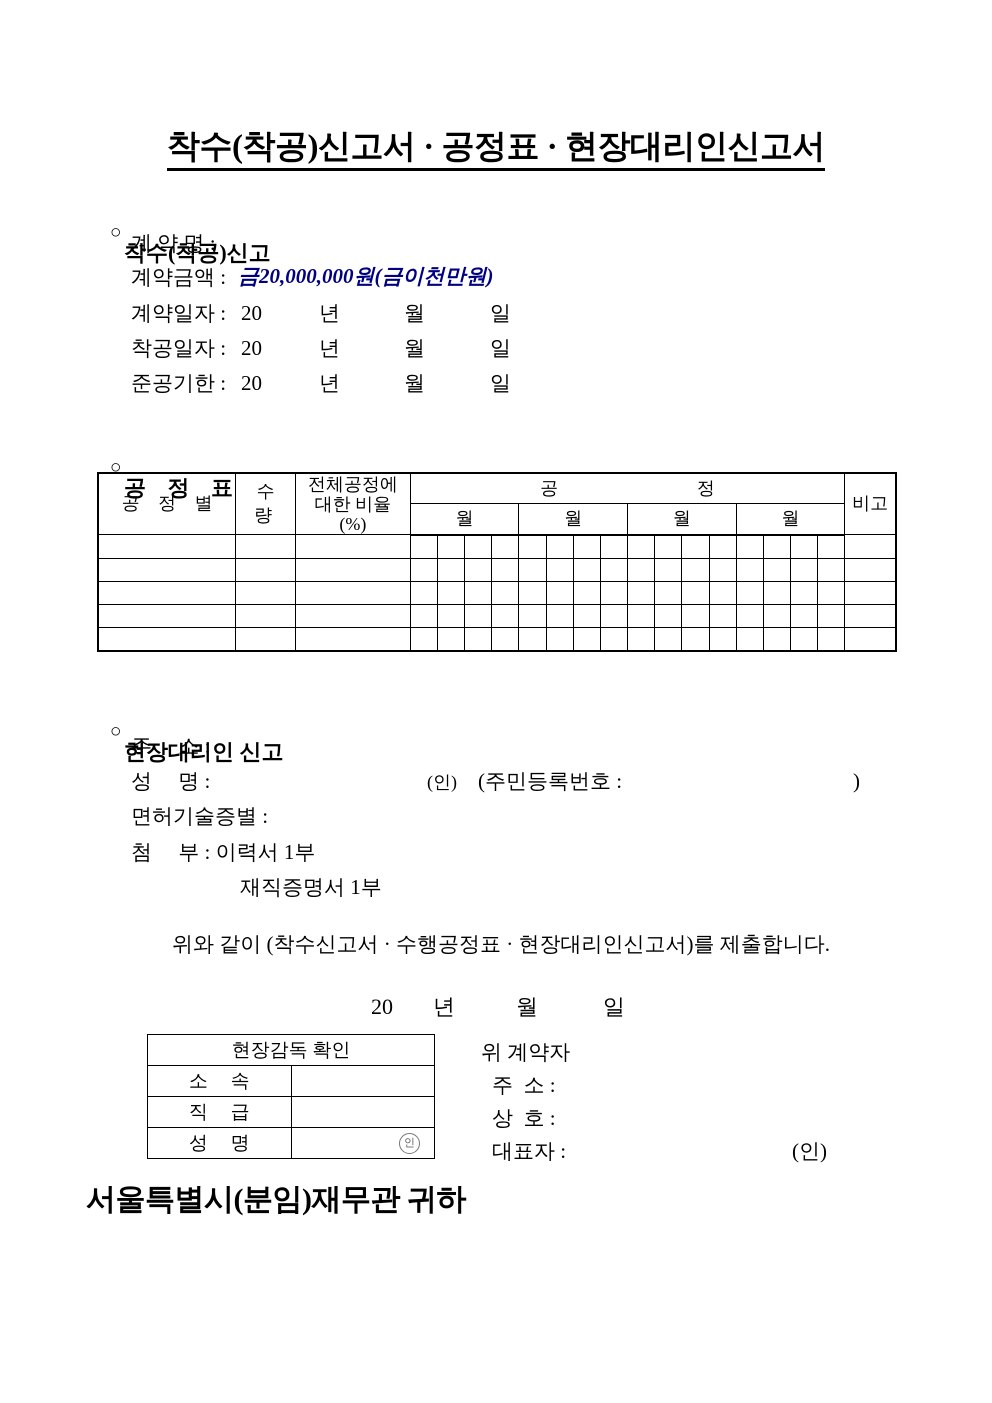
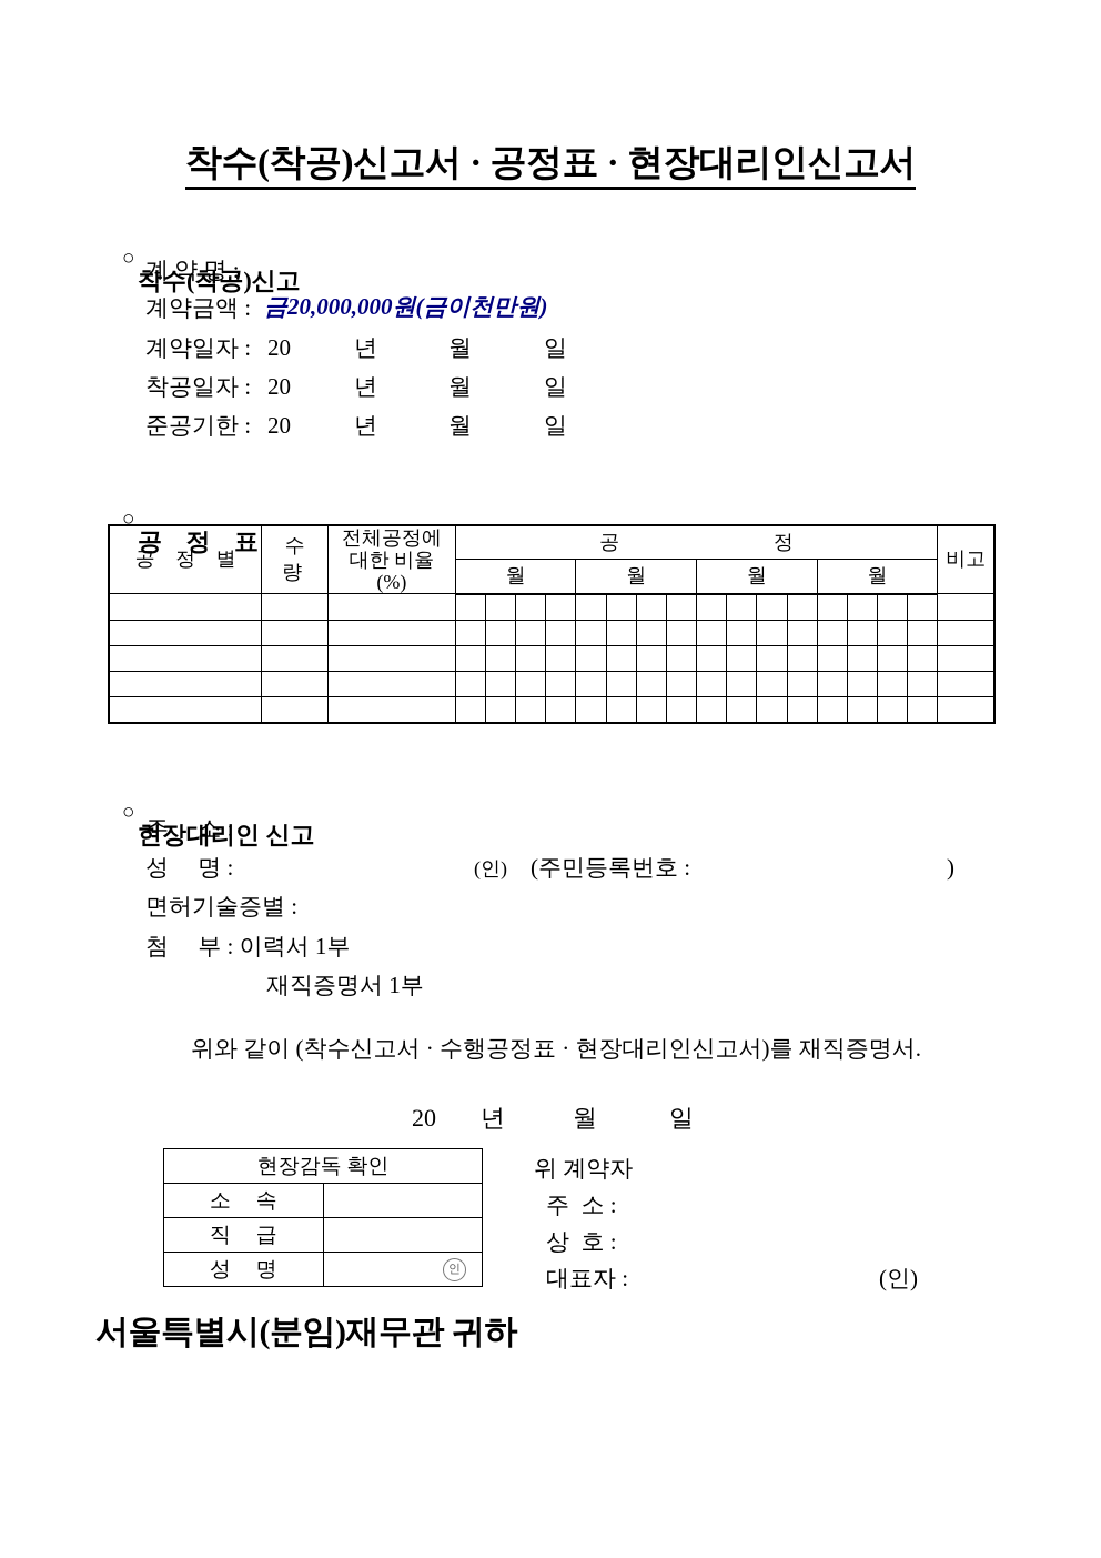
  착수(착공)신고서 · 공정표 · 현장대리인신고서
  ○ 착수(착공)신고
  계 약 명 :
  계약금액 :
  금20,000,000원(금이천만원)
  계약일자 :
  20
  년
  월
  일
  착공일자 :
  20
  년
  월
  일
  준공기한 :
  20
  년
  월
  일
  ○ 공 정 표
  공 정 별	수 량	전체공정에 대한 비율 (%)	공 정	비고
  월	월	월	월
  ○ 현장대리인 신고
  주 소 :
  성 명 :
  (인)
  (주민등록번호 :
  )
  면허기술증별 :
  첨 부 : 이력서 1부
  재직증명서 1부
- 위와 같이 (착수신고서 · 수행공정표 · 현장대리인신고서)를 제출합니다.
+ 위와 같이 (착수신고서 · 수행공정표 · 현장대리인신고서)를 재직증명서.
  20
  년
  월
  일
  현장감독 확인
  소 속
  직 급
  성 명	인
  위 계약자
  주 소 :
  상 호 :
  대표자 :
  (인)
  서울특별시(분임)재무관 귀하
